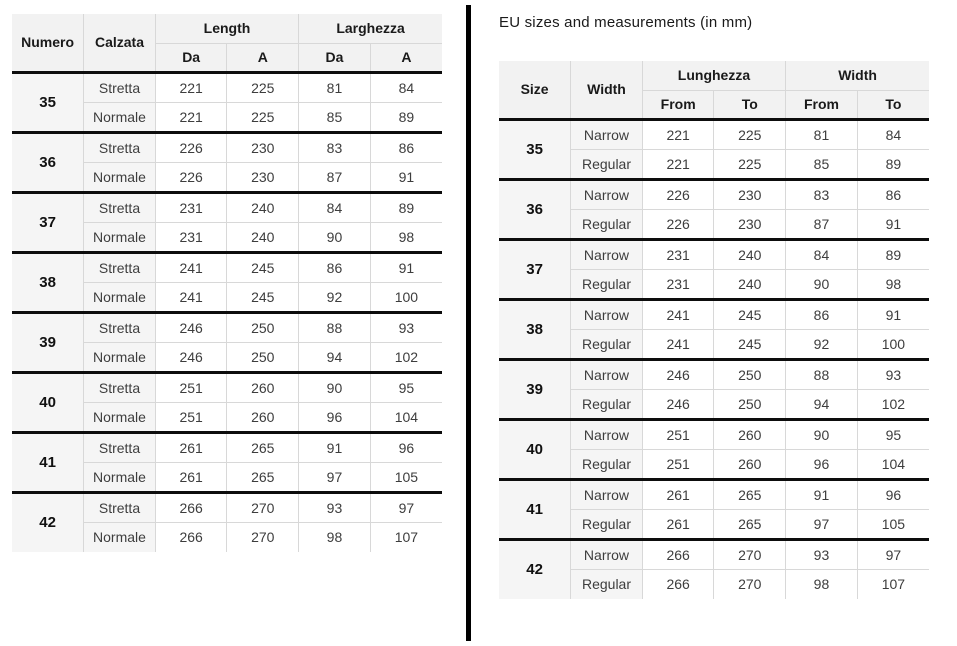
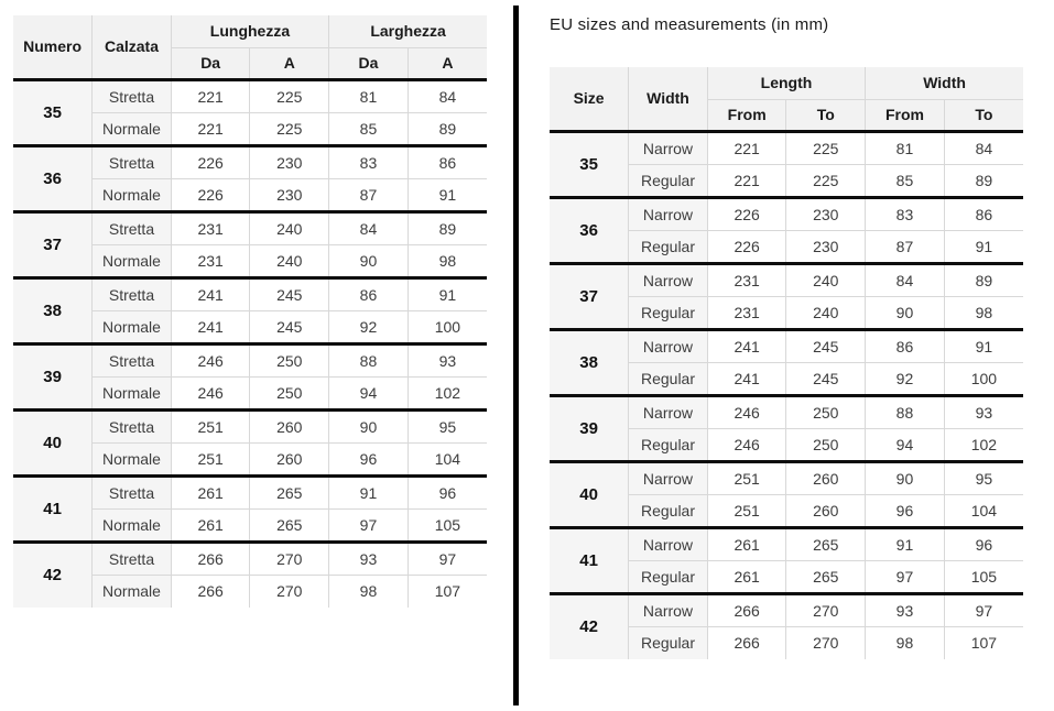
- Numero	Calzata	Length	Larghezza
+ Numero	Calzata	Lunghezza	Larghezza
  Da	A	Da	A
  35	Stretta	221	225	81	84
  Normale	221	225	85	89
  36	Stretta	226	230	83	86
  Normale	226	230	87	91
  37	Stretta	231	240	84	89
  Normale	231	240	90	98
  38	Stretta	241	245	86	91
  Normale	241	245	92	100
  39	Stretta	246	250	88	93
  Normale	246	250	94	102
  40	Stretta	251	260	90	95
  Normale	251	260	96	104
  41	Stretta	261	265	91	96
  Normale	261	265	97	105
  42	Stretta	266	270	93	97
  Normale	266	270	98	107
  EU sizes and measurements (in mm)
- Size	Width	Lunghezza	Width
+ Size	Width	Length	Width
  From	To	From	To
  35	Narrow	221	225	81	84
  Regular	221	225	85	89
  36	Narrow	226	230	83	86
  Regular	226	230	87	91
  37	Narrow	231	240	84	89
  Regular	231	240	90	98
  38	Narrow	241	245	86	91
  Regular	241	245	92	100
  39	Narrow	246	250	88	93
  Regular	246	250	94	102
  40	Narrow	251	260	90	95
  Regular	251	260	96	104
  41	Narrow	261	265	91	96
  Regular	261	265	97	105
  42	Narrow	266	270	93	97
  Regular	266	270	98	107
